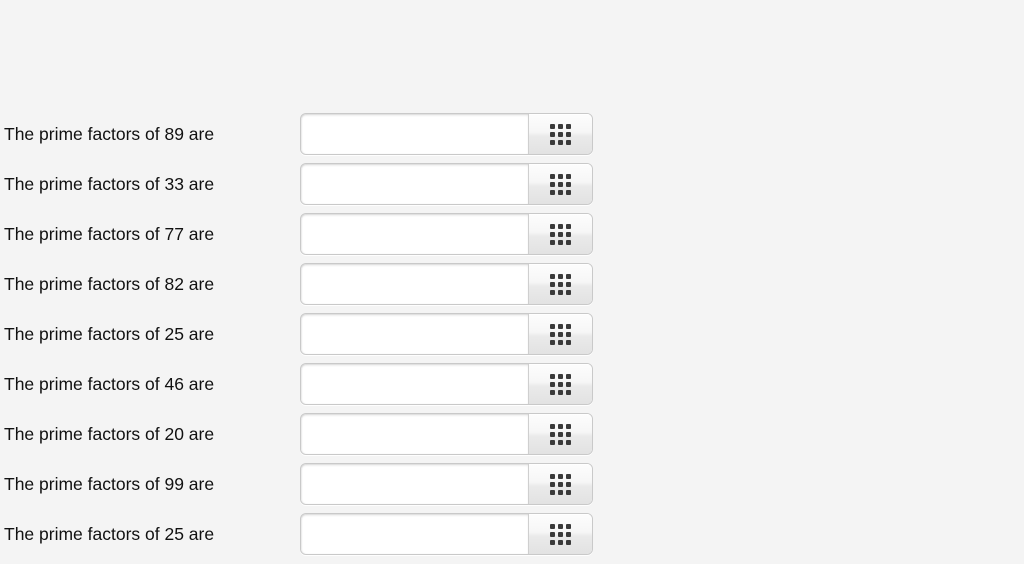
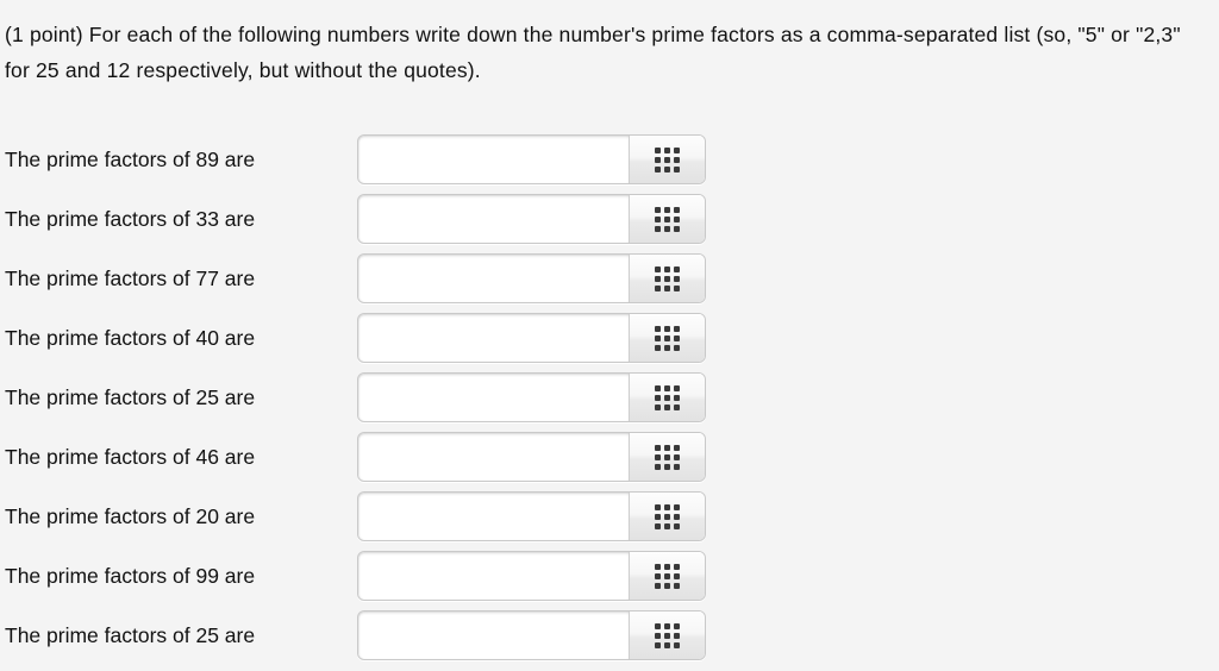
+ (1 point) For each of the following numbers write down the number's prime factors as a comma-separated list (so, "5" or "2,3" for 25 and 12 respectively, but without the quotes).
  The prime factors of 89 are
  The prime factors of 33 are
  The prime factors of 77 are
- The prime factors of 82 are
+ The prime factors of 40 are
  The prime factors of 25 are
  The prime factors of 46 are
  The prime factors of 20 are
  The prime factors of 99 are
  The prime factors of 25 are
